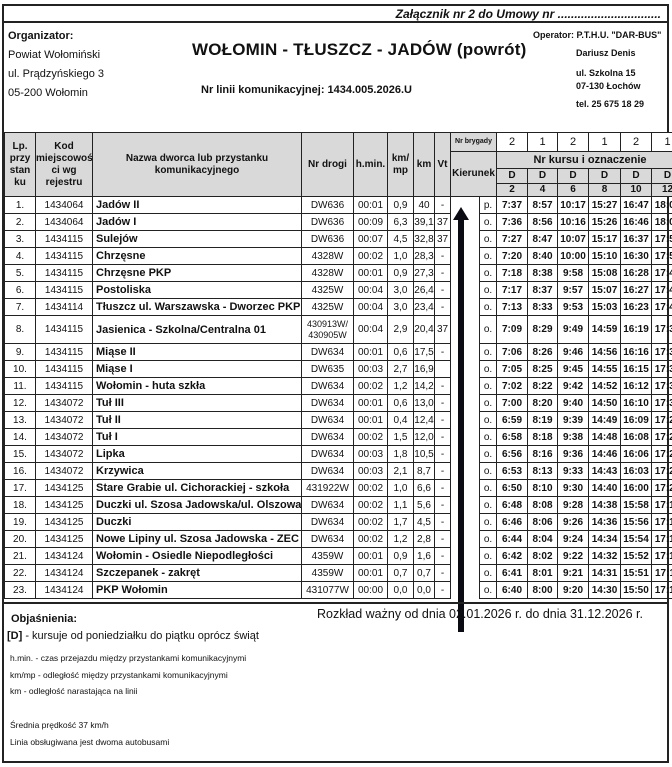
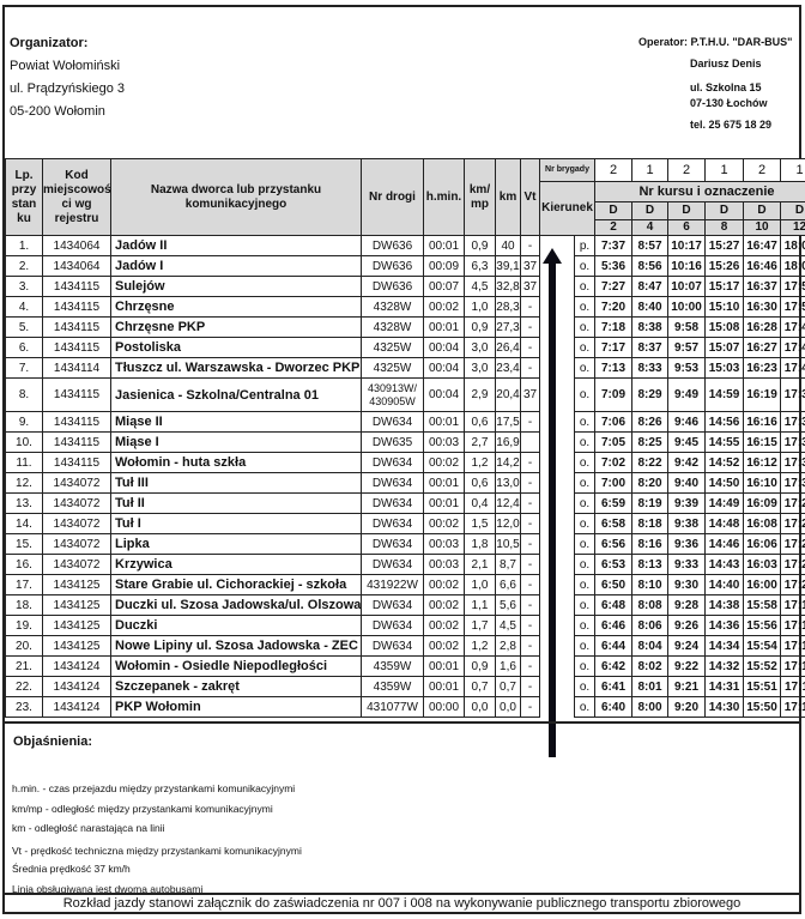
- Załącznik nr 2 do Umowy nr ...............................
  Organizator:
  Powiat Wołomiński
  ul. Prądzyńskiego 3
  05-200 Wołomin
- WOŁOMIN - TŁUSZCZ - JADÓW (powrót)
- Nr linii komunikacyjnej: 1434.005.2026.U
  Operator: P.T.H.U. "DAR-BUS"
  Dariusz Denis
  ul. Szkolna 15
  07-130 Łochów
  tel. 25 675 18 29
  Lp. przy stan ku	Kod miejscowoś ci wg rejestru	Nazwa dworca lub przystanku komunikacyjnego	Nr drogi	h.min.	km/ mp	km	Vt		2	1	2	1	2	1
  Kierunek	Nr kursu i oznaczenie
  D	D	D	D	D	D
  2	4	6	8	10	12
  1.	1434064	Jadów II	DW636	00:01	0,9	40	-		p.	7:37	8:57	10:17	15:27	16:47	18:
- 2.	1434064	Jadów I	DW636	00:09	6,3	39,1	37		o.	7:36	8:56	10:16	15:26	16:46	18:
+ 2.	1434064	Jadów I	DW636	00:09	6,3	39,1	37		o.	5:36	8:56	10:16	15:26	16:46	18:
  3.	1434115	Sulejów	DW636	00:07	4,5	32,8	37		o.	7:27	8:47	10:07	15:17	16:37	17:
  4.	1434115	Chrzęsne	4328W	00:02	1,0	28,3	-		o.	7:20	8:40	10:00	15:10	16:30	17:
  5.	1434115	Chrzęsne PKP	4328W	00:01	0,9	27,3	-		o.	7:18	8:38	9:58	15:08	16:28	17:
  6.	1434115	Postoliska	4325W	00:04	3,0	26,4	-		o.	7:17	8:37	9:57	15:07	16:27	17:
  7.	1434114	Tłuszcz ul. Warszawska - Dworzec PKP	4325W	00:04	3,0	23,4	-		o.	7:13	8:33	9:53	15:03	16:23	17:
  8.	1434115	Jasienica - Szkolna/Centralna 01	430913W/ 430905W	00:04	2,9	20,4	37		o.	7:09	8:29	9:49	14:59	16:19	17:
  9.	1434115	Miąse II	DW634	00:01	0,6	17,5	-		o.	7:06	8:26	9:46	14:56	16:16	17:
  10.	1434115	Miąse I	DW635	00:03	2,7	16,9			o.	7:05	8:25	9:45	14:55	16:15	17:
  11.	1434115	Wołomin - huta szkła	DW634	00:02	1,2	14,2	-		o.	7:02	8:22	9:42	14:52	16:12	17:
  12.	1434072	Tuł III	DW634	00:01	0,6	13,0	-		o.	7:00	8:20	9:40	14:50	16:10	17:
  13.	1434072	Tuł II	DW634	00:01	0,4	12,4	-		o.	6:59	8:19	9:39	14:49	16:09	17:
  14.	1434072	Tuł I	DW634	00:02	1,5	12,0	-		o.	6:58	8:18	9:38	14:48	16:08	17:
  15.	1434072	Lipka	DW634	00:03	1,8	10,5	-		o.	6:56	8:16	9:36	14:46	16:06	17:
  16.	1434072	Krzywica	DW634	00:03	2,1	8,7	-		o.	6:53	8:13	9:33	14:43	16:03	17:
  17.	1434125	Stare Grabie ul. Cichorackiej - szkoła	431922W	00:02	1,0	6,6	-		o.	6:50	8:10	9:30	14:40	16:00	17:
  18.	1434125	Duczki ul. Szosa Jadowska/ul. Olszowa	DW634	00:02	1,1	5,6	-		o.	6:48	8:08	9:28	14:38	15:58	17:
  19.	1434125	Duczki	DW634	00:02	1,7	4,5	-		o.	6:46	8:06	9:26	14:36	15:56	17:
  20.	1434125	Nowe Lipiny ul. Szosa Jadowska - ZEC	DW634	00:02	1,2	2,8	-		o.	6:44	8:04	9:24	14:34	15:54	17:
  21.	1434124	Wołomin - Osiedle Niepodległości	4359W	00:01	0,9	1,6	-		o.	6:42	8:02	9:22	14:32	15:52	17:
  22.	1434124	Szczepanek - zakręt	4359W	00:01	0,7	0,7	-		o.	6:41	8:01	9:21	14:31	15:51	17:
  23.	1434124	PKP Wołomin	431077W	00:00	0,0	0,0	-		o.	6:40	8:00	9:20	14:30	15:50	17:
  Objaśnienia:
- Rozkład ważny od dnia 02.01.2026 r. do dnia 31.12.2026 r.
- [D] - kursuje od poniedziałku do piątku oprócz świąt
  h.min. - czas przejazdu między przystankami komunikacyjnymi
  km/mp - odległość między przystankami komunikacyjnymi
  km - odległość narastająca na linii
+ Vt - prędkość techniczna między przystankami komunikacyjnymi
  Średnia prędkość 37 km/h
  Linia obsługiwana jest dwoma autobusami
+ Rozkład jazdy stanowi załącznik do zaświadczenia nr 007 i 008 na wykonywanie publicznego transportu zbiorowego
